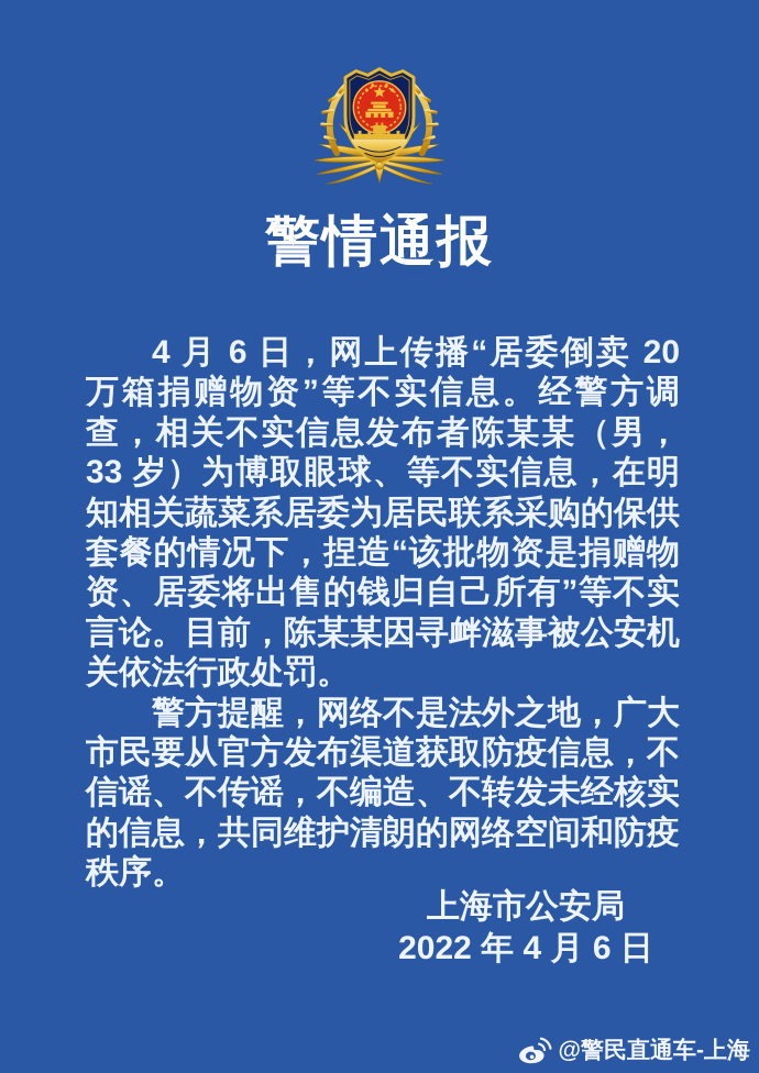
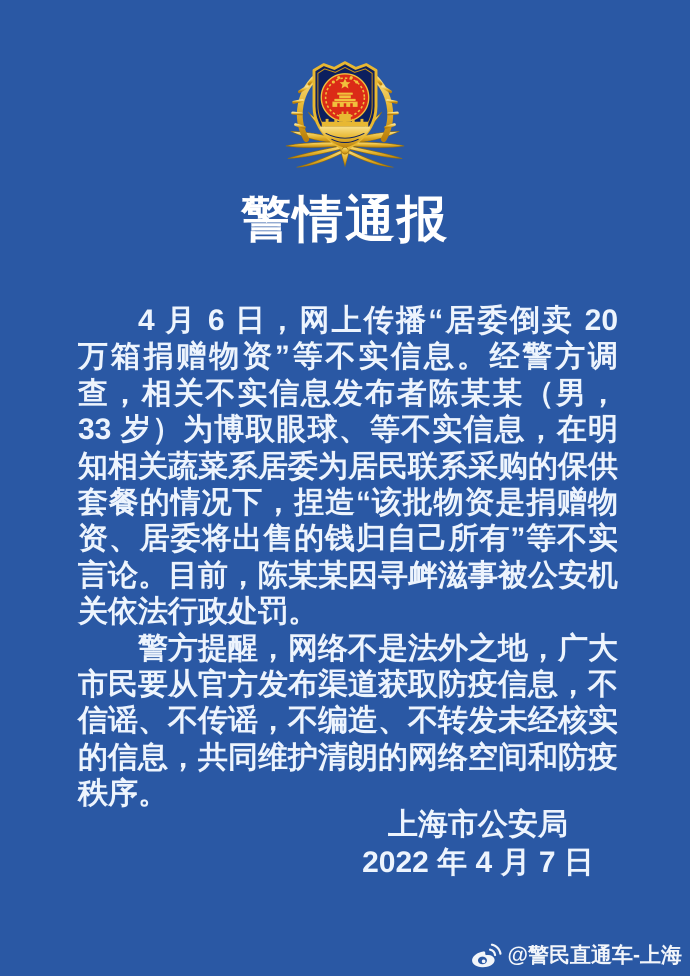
  警情通报
  4 月 6 日，网上传播“居委倒卖 20 万箱捐赠物资”等不实信息。经警方调查，相关不实信息发布者陈某某（男，33 岁）为博取眼球、等不实信息，在明知相关蔬菜系居委为居民联系采购的保供套餐的情况下，捏造“该批物资是捐赠物资、居委将出售的钱归自己所有”等不实言论。目前，陈某某因寻衅滋事被公安机关依法行政处罚。
  警方提醒，网络不是法外之地，广大市民要从官方发布渠道获取防疫信息，不信谣、不传谣，不编造、不转发未经核实的信息，共同维护清朗的网络空间和防疫秩序。
  上海市公安局
- 2022 年 4 月 6 日
+ 2022 年 4 月 7 日
  @警民直通车-上海
